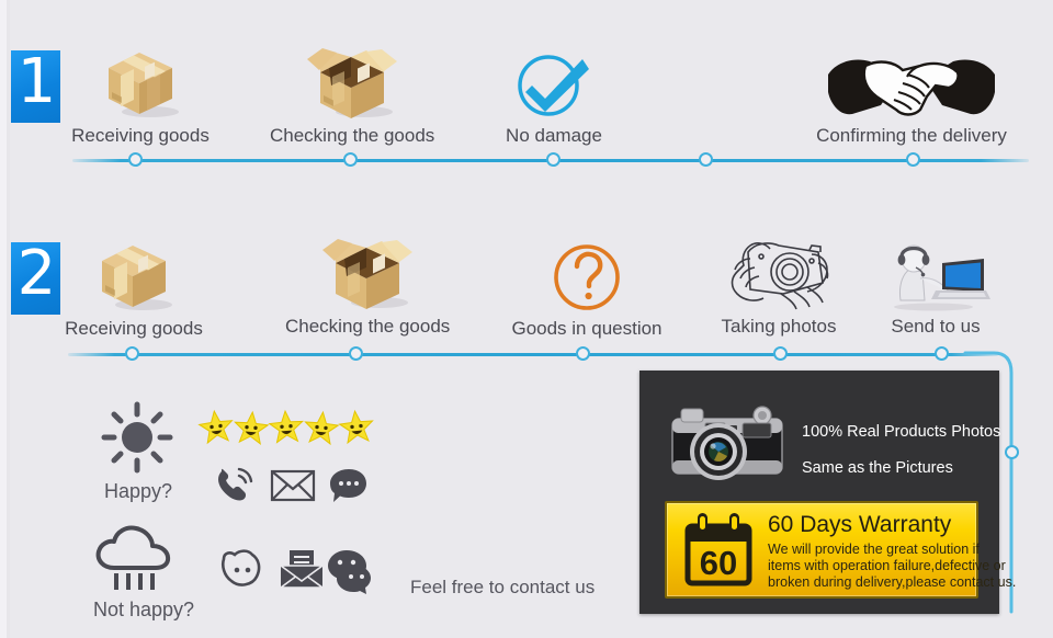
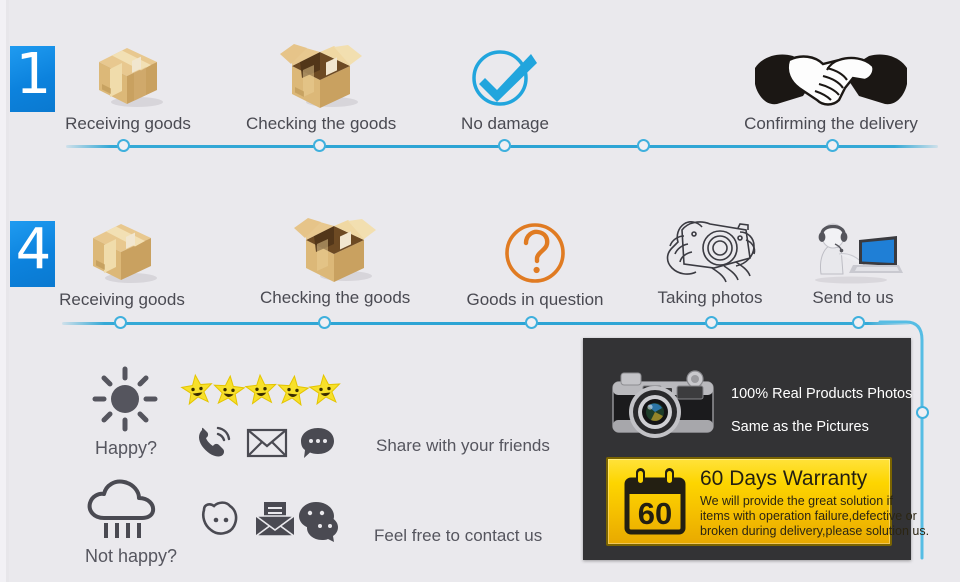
  1
  Receiving goods
  Checking the goods
  No damage
  Confirming the delivery
- 2
+ 4
  Receiving goods
  Checking the goods
  Goods in question
  Taking photos
  Send to us
  Happy?
+ Share with your friends
  Not happy?
  Feel free to contact us
  100% Real Products Photos
  Same as the Pictures
  60
  60 Days Warranty
  We will provide the great solution if
  items with operation failure,defective or
- broken during delivery,please contact us.
+ broken during delivery,please solution us.
